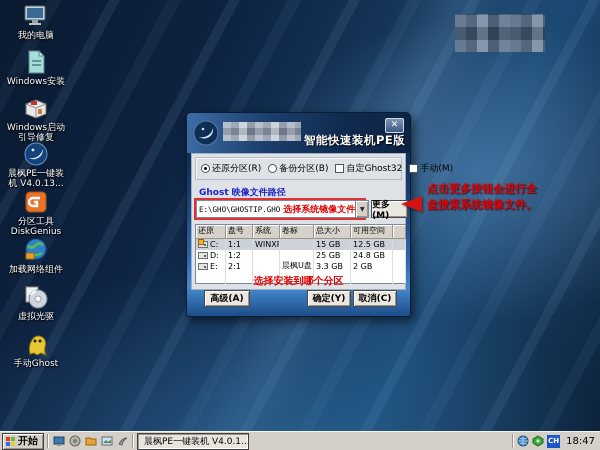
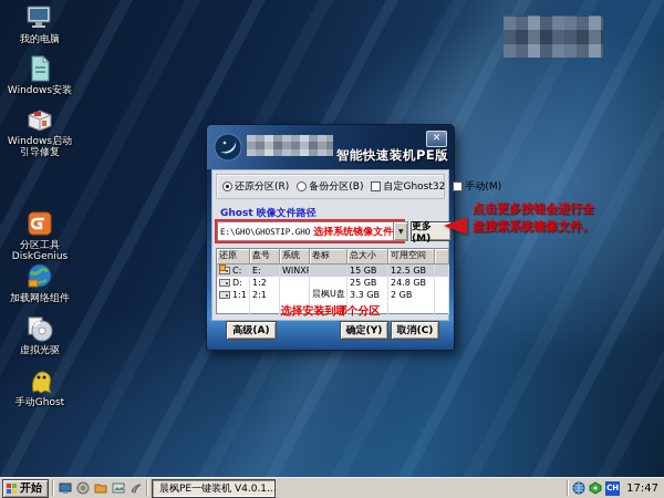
  我的电脑
  Windows安装
  Windows启动
  引导修复
- 晨枫PE一键装
- 机 V4.0.13...
  分区工具
  DiskGenius
  加载网络组件
  虚拟光驱
  手动Ghost
  智能快速装机PE版
  ✕
  还原分区(R)
  备份分区(B)
  自定Ghost32
  手动(M)
  Ghost 映像文件路径
  E:\GHO\GHOSTIP.GHO
  选择系统镜像文件
  更多(M)
  还原	盘号	系统	卷标	总大小	可用空间
- C:	1:1	WINX		15 GB	12.5 GB
+ C:	E:	WINX		15 GB	12.5 GB
  D:	1:2			25 GB	24.8 GB
- E:	2:1		晨枫U盘	3.3 GB	2 GB
+ 1:1	2:1		晨枫U盘	3.3 GB	2 GB
  选择安装到哪个分区
  高级(A)
  确定(Y)
  取消(C)
  点击更多按钮会进行全
  盘搜索系统镜像文件。
  开始
  晨枫PE一键装机 V4.0.1..
  CH
- 18:47
+ 17:47
